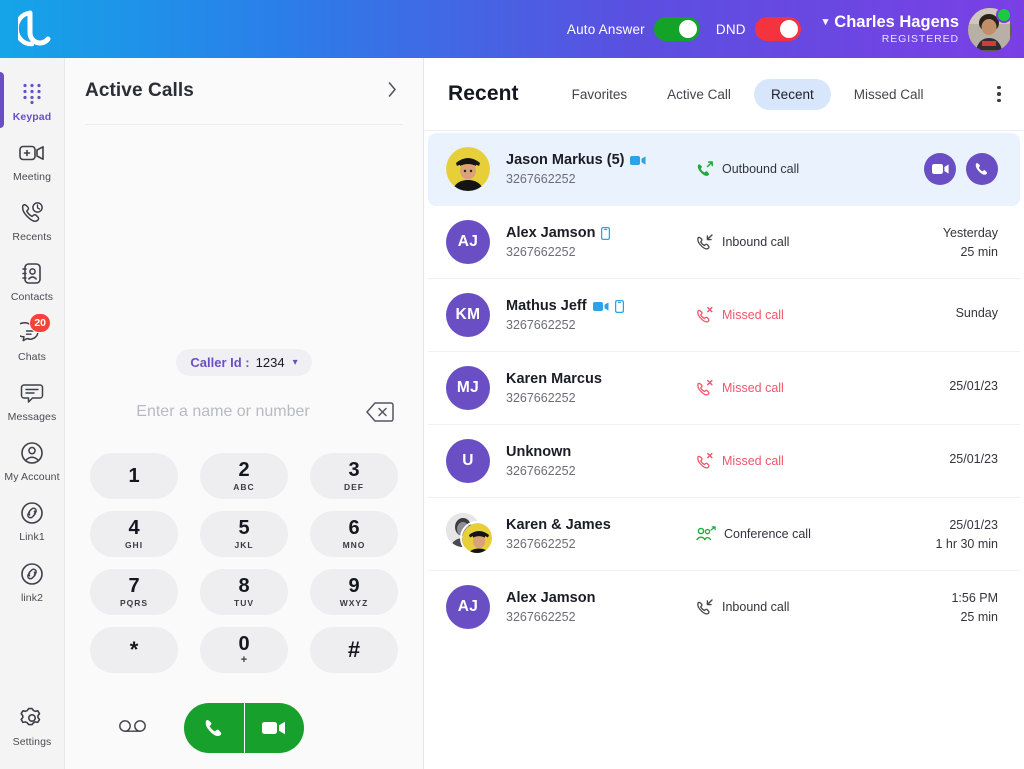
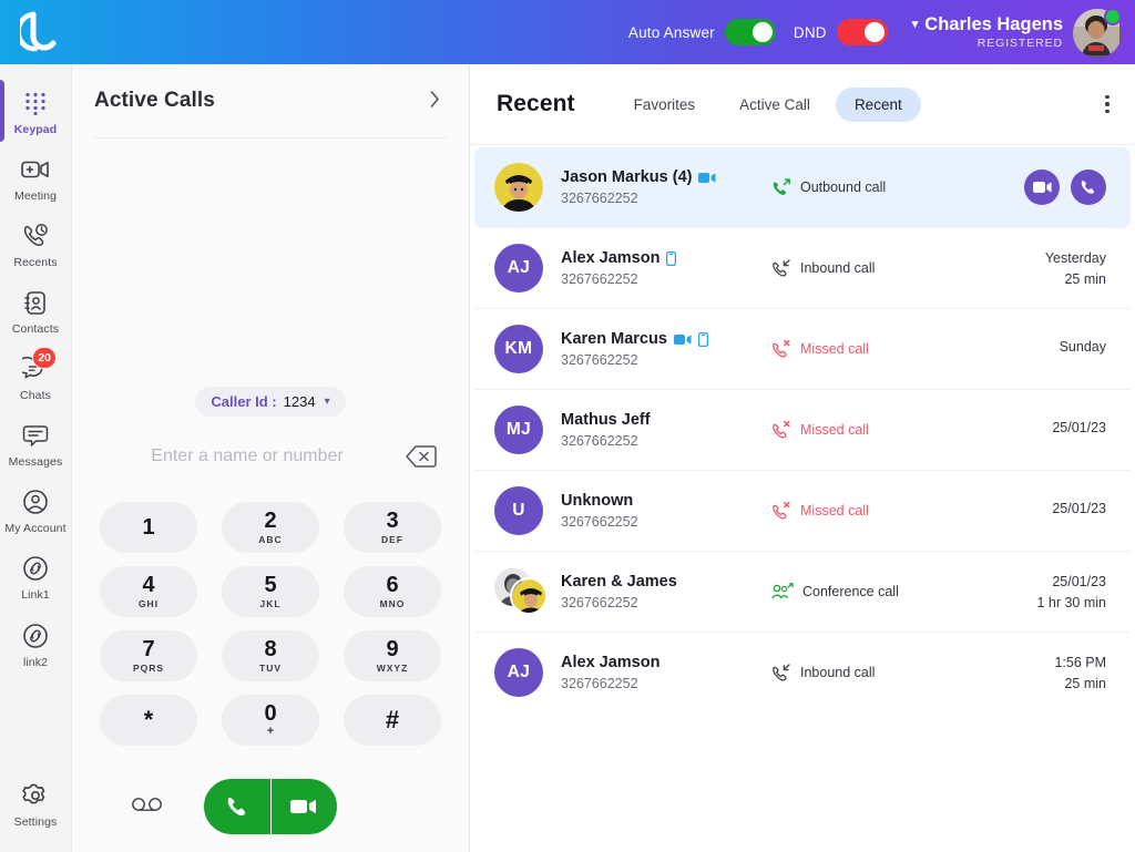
  Auto Answer
  DND
  ▾
  Charles Hagens
  REGISTERED
  Keypad
  Meeting
  Recents
  Contacts
  20
  Chats
  Messages
  My Account
  Link1
  link2
  Settings
  Active Calls
  Caller Id :
  1234
  ▾
  Enter a name or number
  1
  2
  ABC
  3
  DEF
  4
  GHI
  5
  JKL
  6
  MNO
  7
  PQRS
  8
  TUV
  9
  WXYZ
  *
  0
  +
  #
  Recent
  Favorites
  Active Call
  Recent
- Missed Call
- Jason Markus (5)
+ Jason Markus (4)
  3267662252
  Outbound call
  AJ
  Alex Jamson
  3267662252
  Inbound call
  Yesterday
  25 min
  KM
- Mathus Jeff
+ Karen Marcus
  3267662252
  Missed call
  Sunday
  MJ
- Karen Marcus
+ Mathus Jeff
  3267662252
  Missed call
  25/01/23
  U
  Unknown
  3267662252
  Missed call
  25/01/23
  Karen & James
  3267662252
  Conference call
  25/01/23
  1 hr 30 min
  AJ
  Alex Jamson
  3267662252
  Inbound call
  1:56 PM
  25 min
